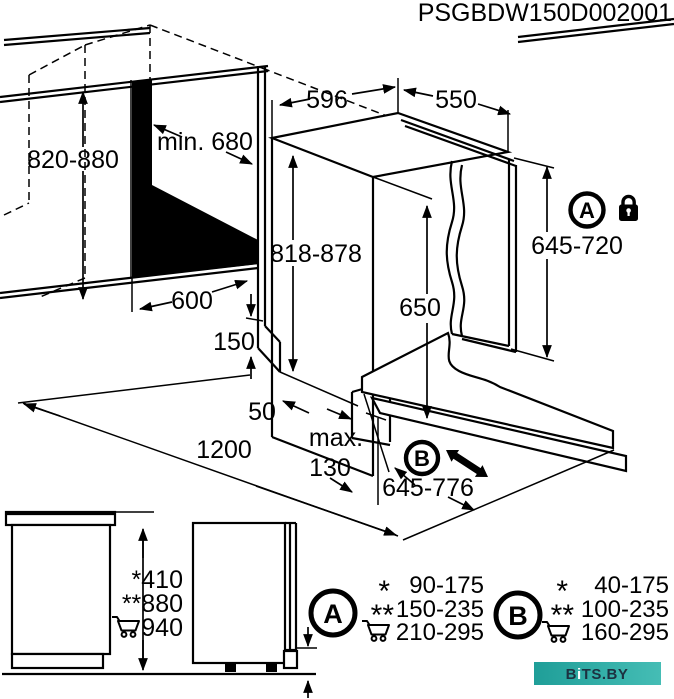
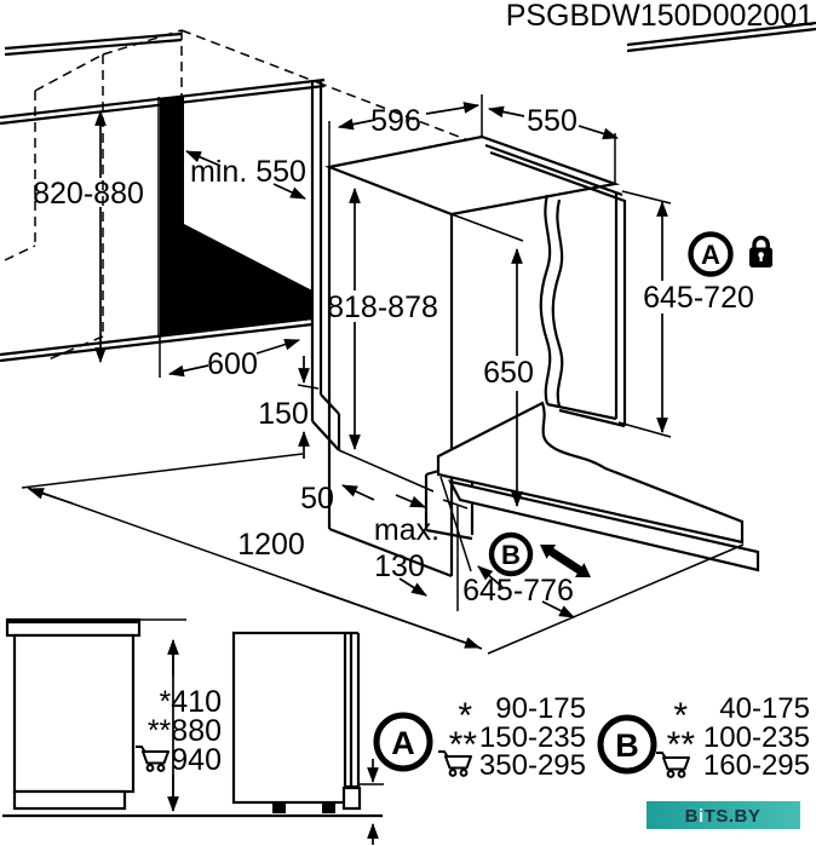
  PSGBDW150D002001
  820-880
- min. 680
+ min. 550
  600
  596
  550
  818-878
  650
  645-720
  150
  50
  1200
  max.
  130
  645-776
  A
  B
  *410
  **880
  940
  A
  *
  90-175
  **
  150-235
- 210-295
+ 350-295
  B
  *
  40-175
  **
  100-235
  160-295
  BiTS.BY
